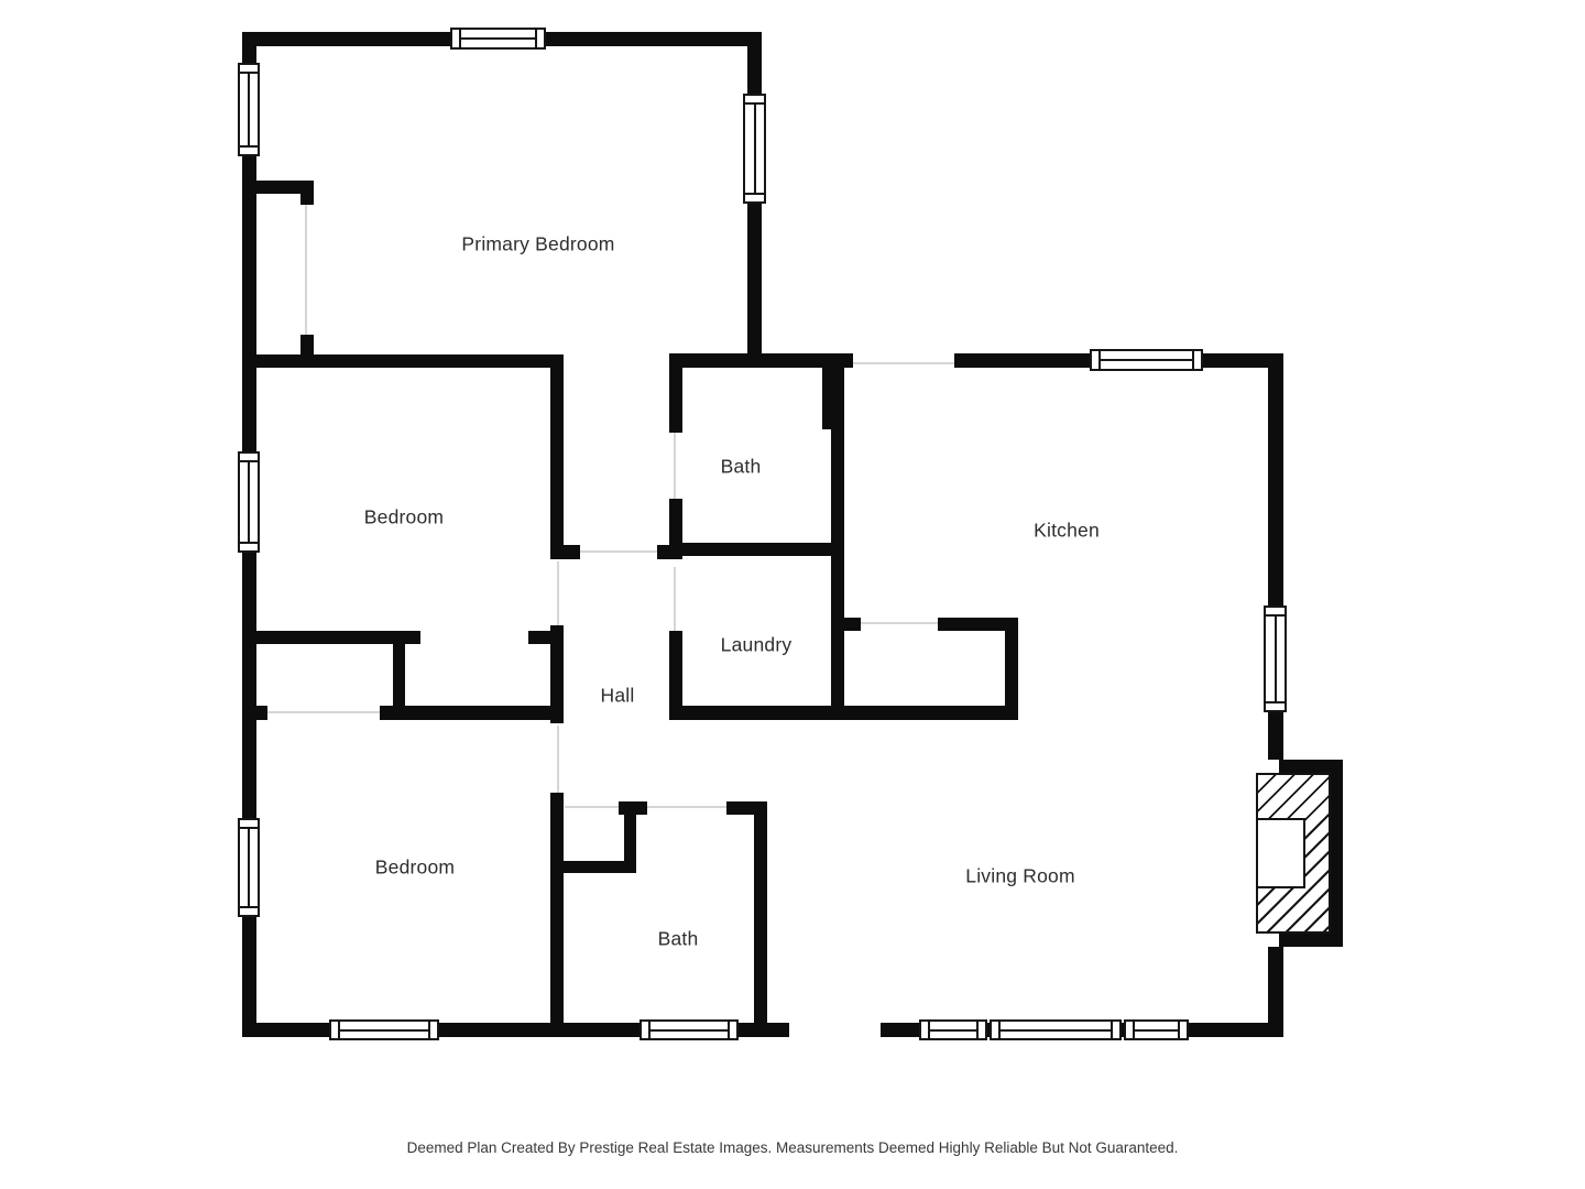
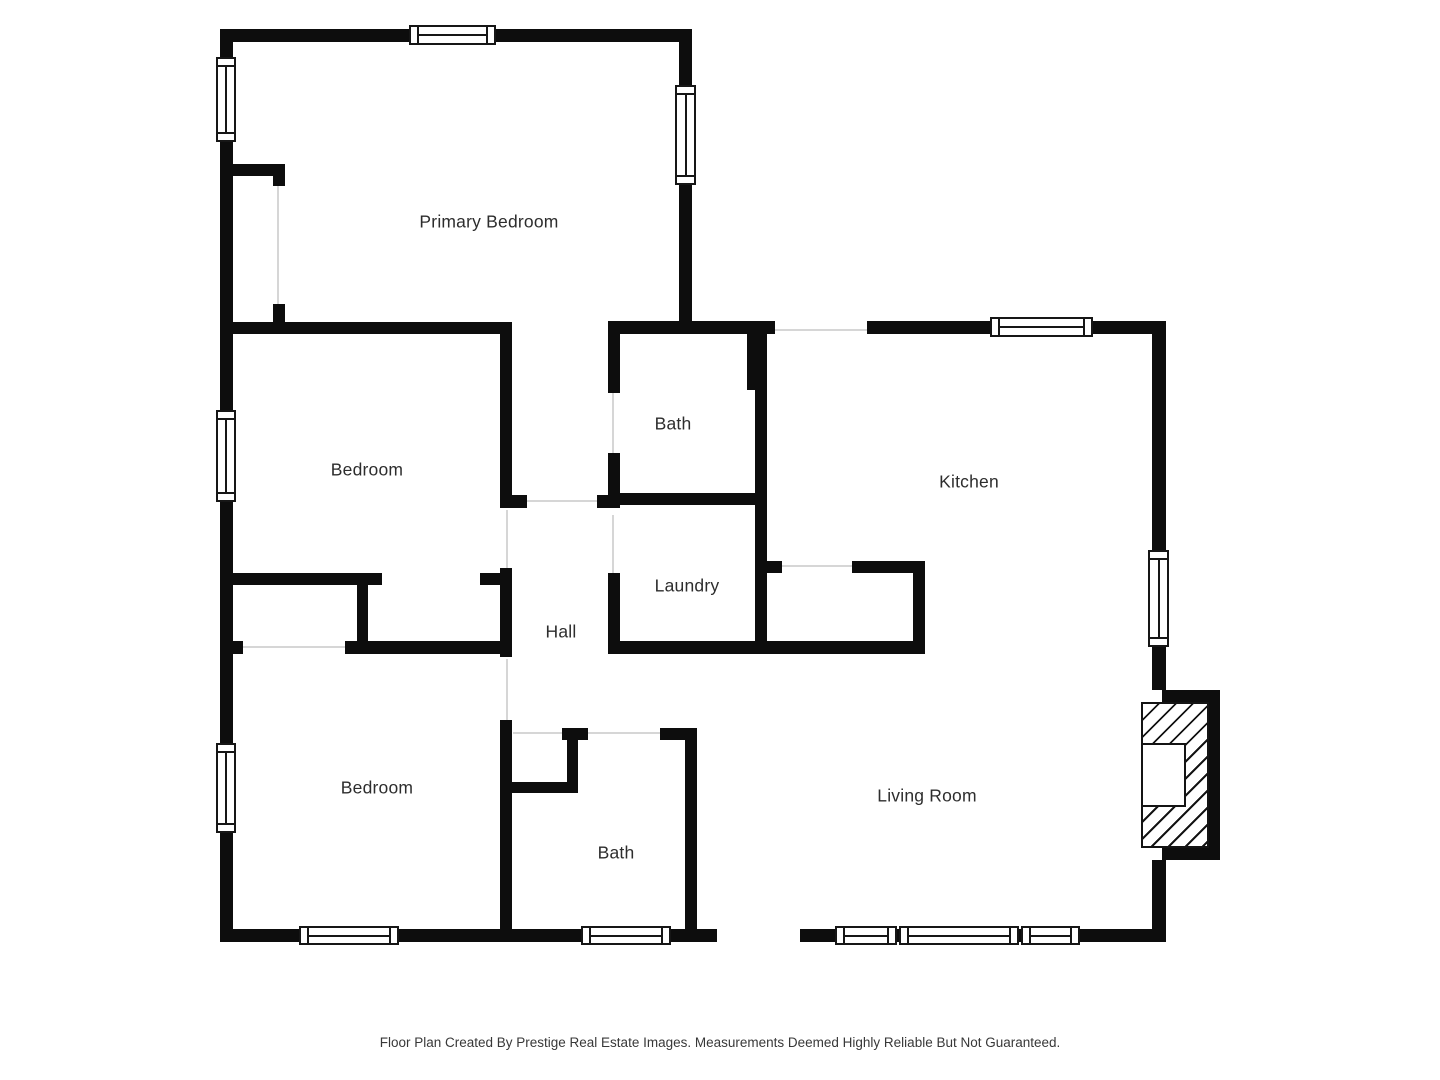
  Primary Bedroom
  Bedroom
  Bath
  Kitchen
  Laundry
  Hall
  Bedroom
  Bath
  Living Room
- Deemed Plan Created By Prestige Real Estate Images. Measurements Deemed Highly Reliable But Not Guaranteed.
+ Floor Plan Created By Prestige Real Estate Images. Measurements Deemed Highly Reliable But Not Guaranteed.
